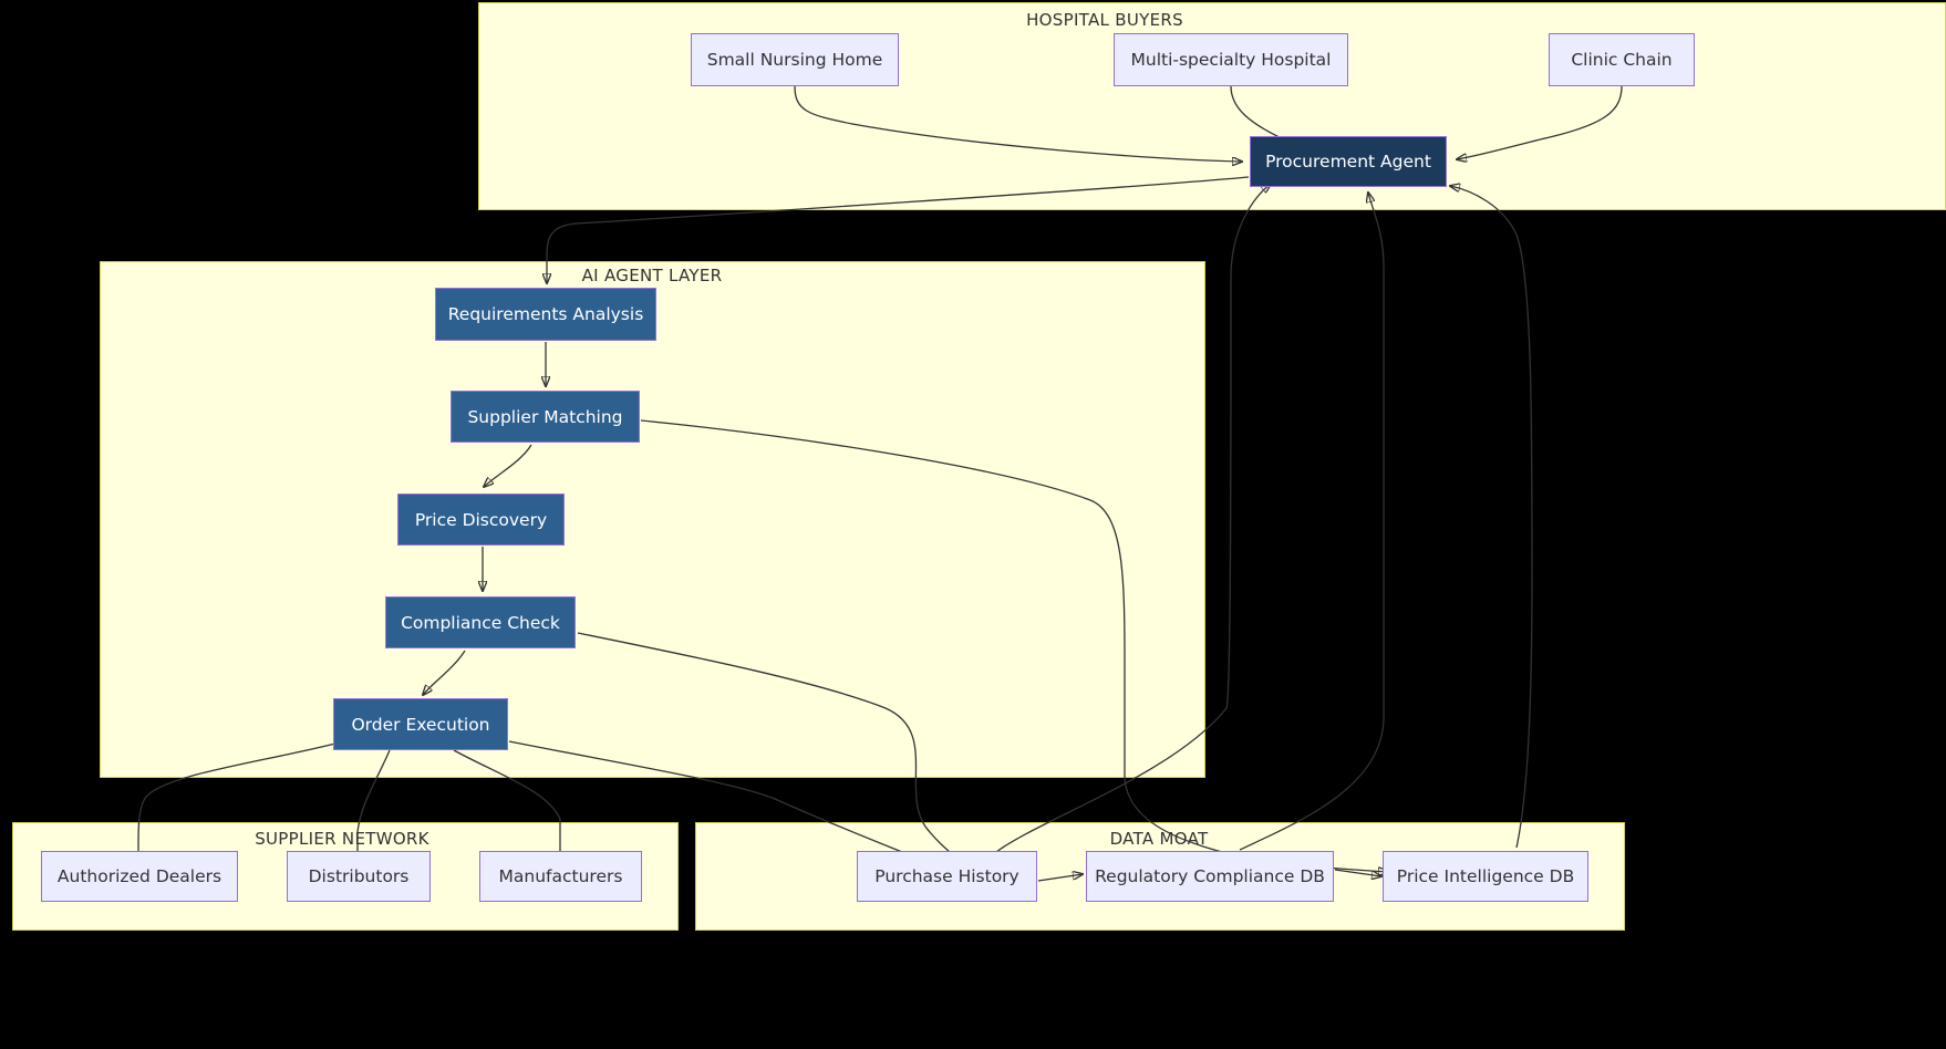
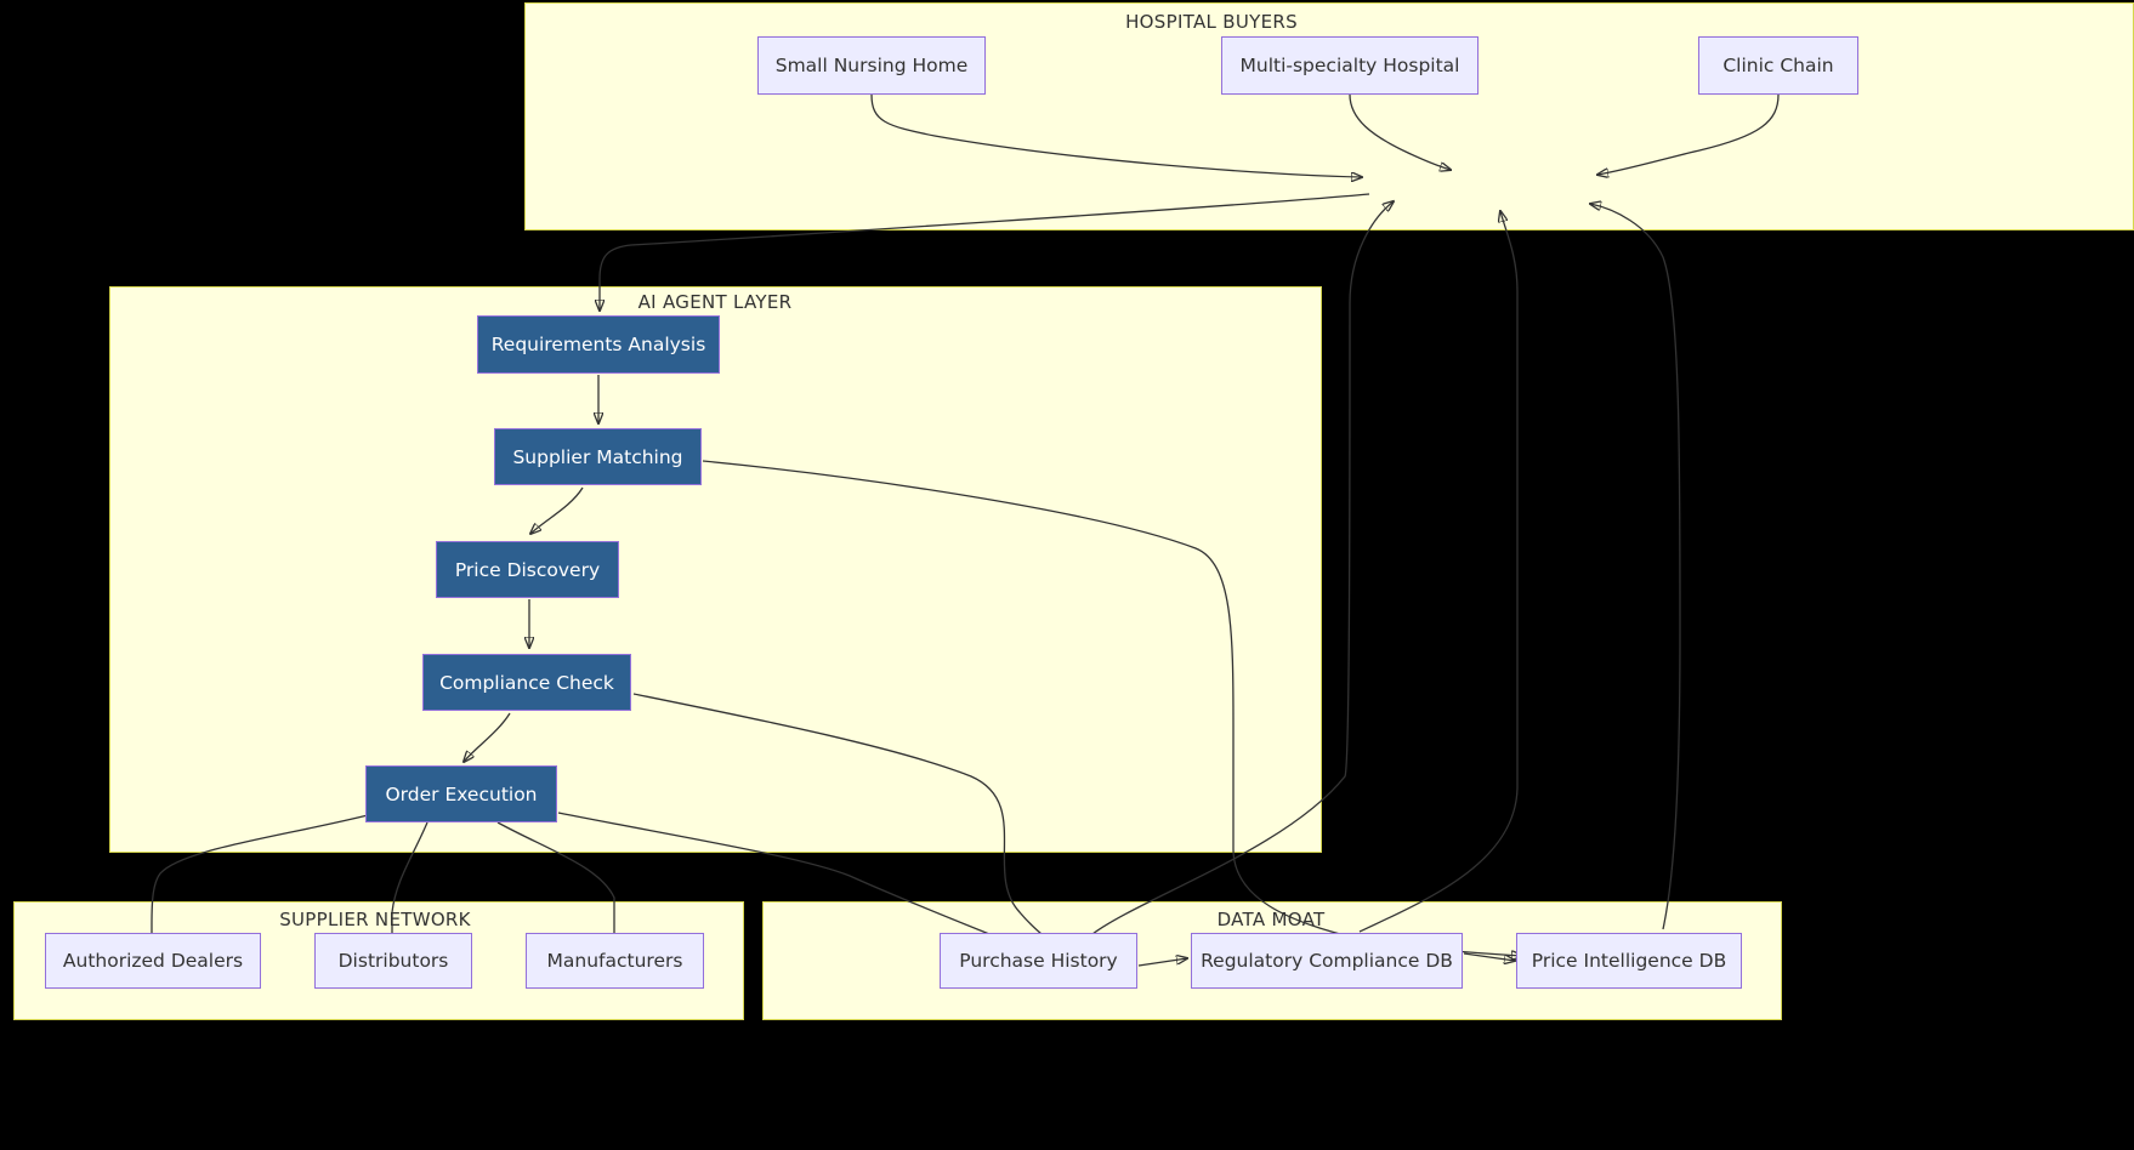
  HOSPITAL BUYERS
  AI AGENT LAYER
  SUPPLIER NETWORK
  DATA MOAT
  Small Nursing Home
  Multi-specialty Hospital
  Clinic Chain
- Procurement Agent
  Requirements Analysis
  Supplier Matching
  Price Discovery
  Compliance Check
  Order Execution
  Authorized Dealers
  Distributors
  Manufacturers
  Purchase History
  Regulatory Compliance DB
  Price Intelligence DB
